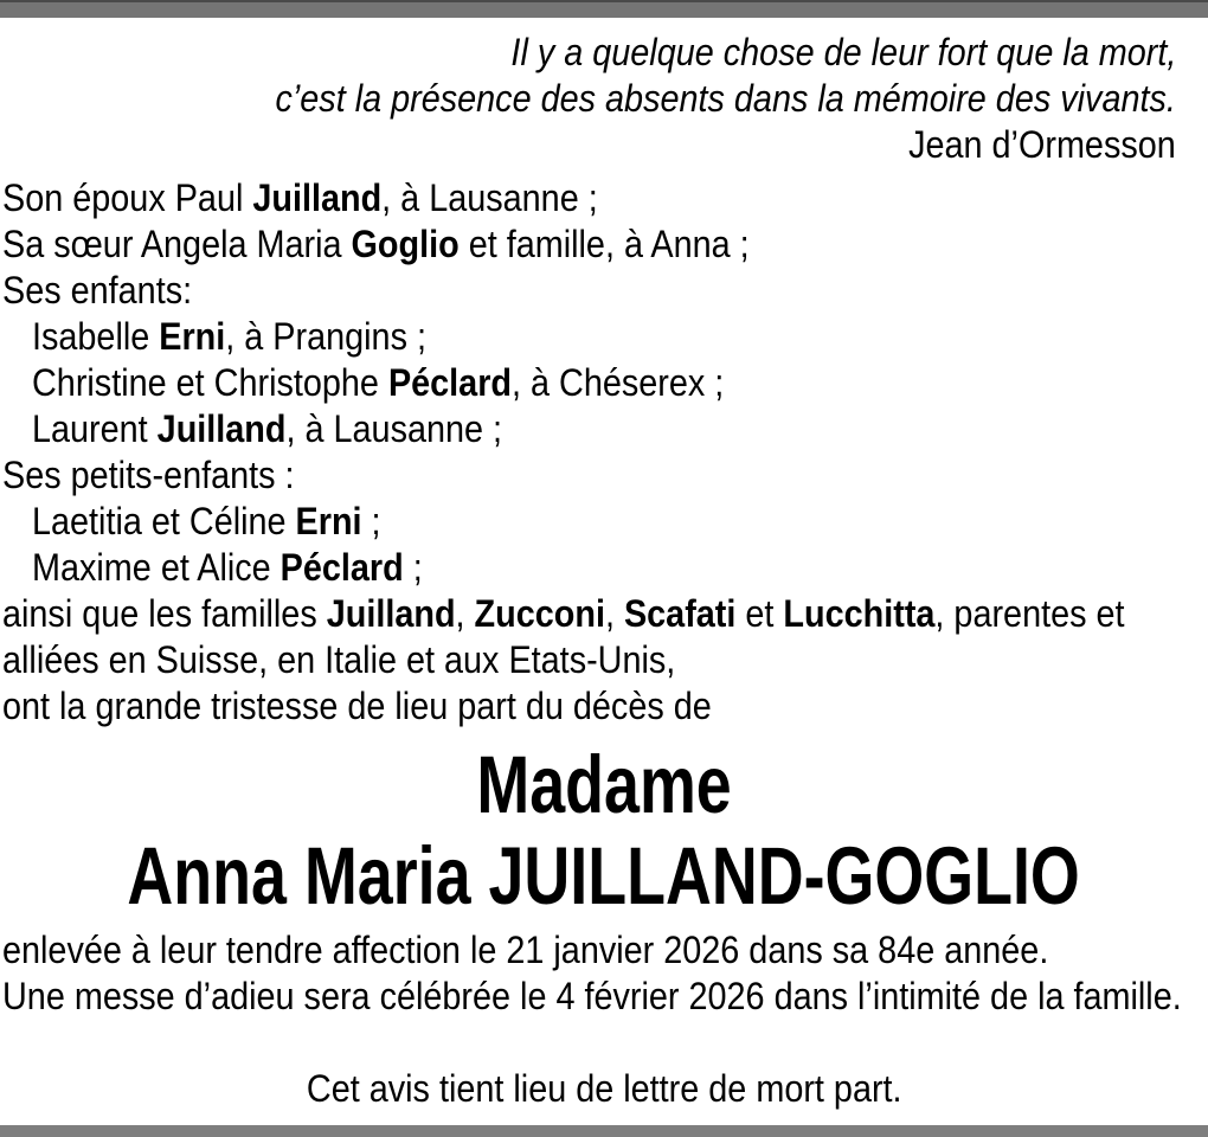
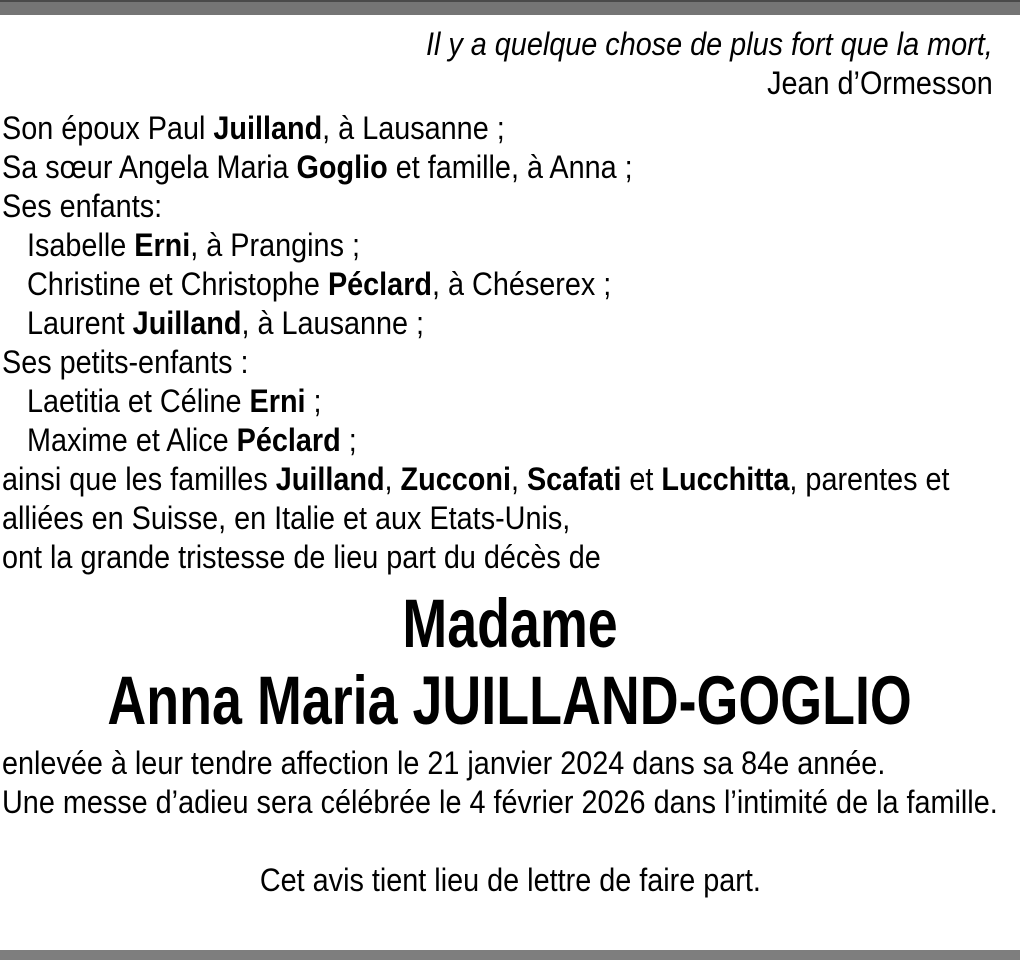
- Il y a quelque chose de leur fort que la mort,
+ Il y a quelque chose de plus fort que la mort,
- c’est la présence des absents dans la mémoire des vivants.
  Jean d’Ormesson
  Son époux Paul Juilland, à Lausanne ;
  Sa sœur Angela Maria Goglio et famille, à Anna ;
  Ses enfants:
  Isabelle Erni, à Prangins ;
  Christine et Christophe Péclard, à Chéserex ;
  Laurent Juilland, à Lausanne ;
  Ses petits-enfants :
  Laetitia et Céline Erni ;
  Maxime et Alice Péclard ;
  ainsi que les familles Juilland, Zucconi, Scafati et Lucchitta, parentes et
  alliées en Suisse, en Italie et aux Etats-Unis,
  ont la grande tristesse de lieu part du décès de
  Madame
  Anna Maria JUILLAND-GOGLIO
- enlevée à leur tendre affection le 21 janvier 2026 dans sa 84e année.
+ enlevée à leur tendre affection le 21 janvier 2024 dans sa 84e année.
  Une messe d’adieu sera célébrée le 4 février 2026 dans l’intimité de la famille.
- Cet avis tient lieu de lettre de mort part.
+ Cet avis tient lieu de lettre de faire part.
